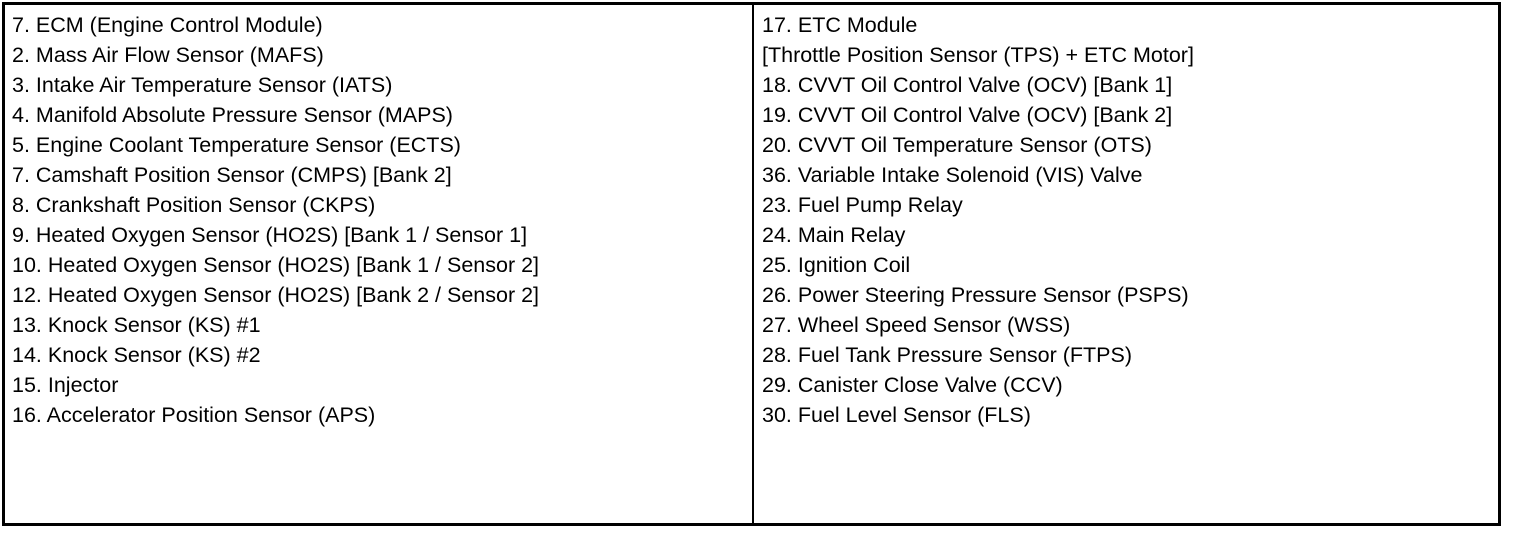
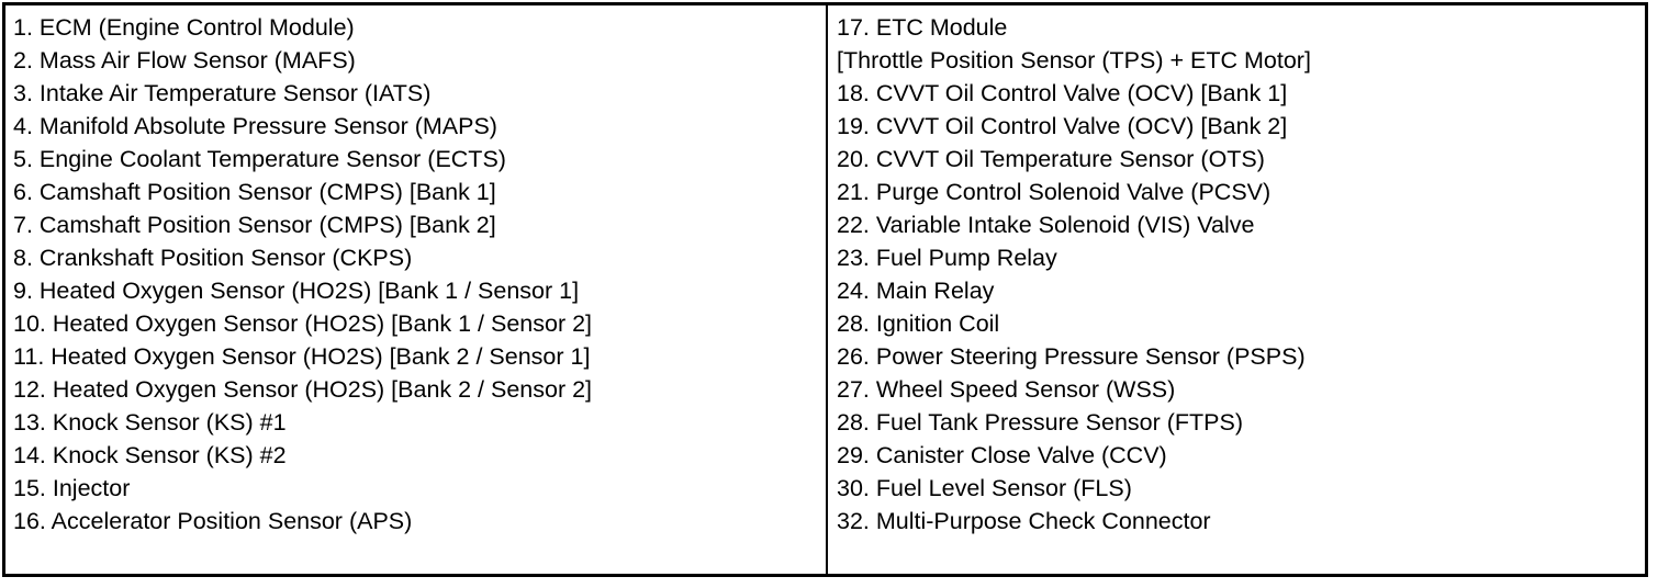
- 7. ECM (Engine Control Module)
+ 1. ECM (Engine Control Module)
  2. Mass Air Flow Sensor (MAFS)
  3. Intake Air Temperature Sensor (IATS)
  4. Manifold Absolute Pressure Sensor (MAPS)
  5. Engine Coolant Temperature Sensor (ECTS)
+ 6. Camshaft Position Sensor (CMPS) [Bank 1]
  7. Camshaft Position Sensor (CMPS) [Bank 2]
  8. Crankshaft Position Sensor (CKPS)
  9. Heated Oxygen Sensor (HO2S) [Bank 1 / Sensor 1]
  10. Heated Oxygen Sensor (HO2S) [Bank 1 / Sensor 2]
+ 11. Heated Oxygen Sensor (HO2S) [Bank 2 / Sensor 1]
  12. Heated Oxygen Sensor (HO2S) [Bank 2 / Sensor 2]
  13. Knock Sensor (KS) #1
  14. Knock Sensor (KS) #2
  15. Injector
  16. Accelerator Position Sensor (APS)
  17. ETC Module
  [Throttle Position Sensor (TPS) + ETC Motor]
  18. CVVT Oil Control Valve (OCV) [Bank 1]
  19. CVVT Oil Control Valve (OCV) [Bank 2]
  20. CVVT Oil Temperature Sensor (OTS)
+ 21. Purge Control Solenoid Valve (PCSV)
- 36. Variable Intake Solenoid (VIS) Valve
+ 22. Variable Intake Solenoid (VIS) Valve
  23. Fuel Pump Relay
  24. Main Relay
- 25. Ignition Coil
+ 28. Ignition Coil
  26. Power Steering Pressure Sensor (PSPS)
  27. Wheel Speed Sensor (WSS)
  28. Fuel Tank Pressure Sensor (FTPS)
  29. Canister Close Valve (CCV)
  30. Fuel Level Sensor (FLS)
+ 32. Multi-Purpose Check Connector
